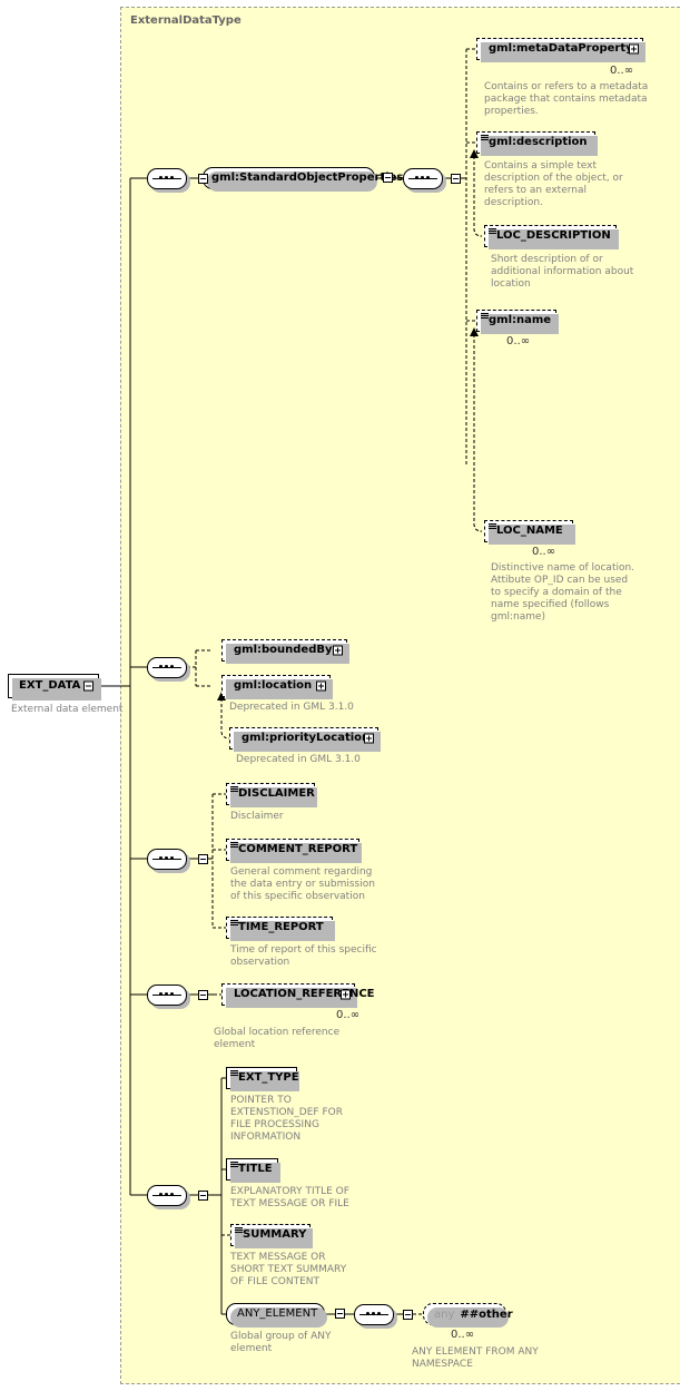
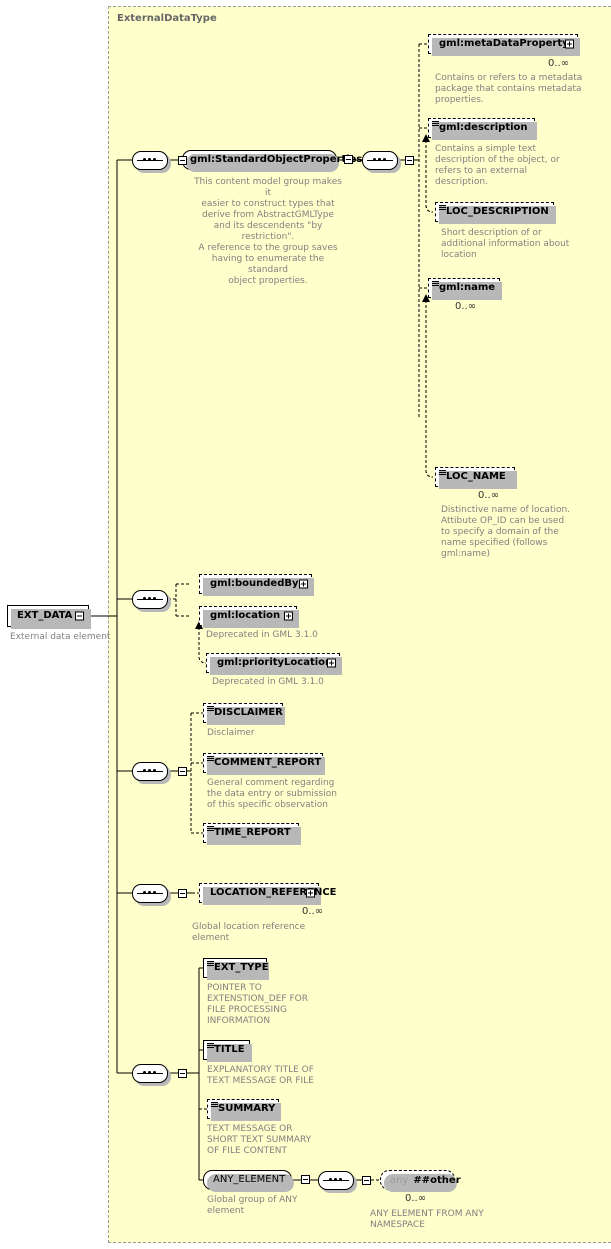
  ExternalDataType
  EXT_DATA
  External data element
  gml:StandardObjectProperes
+ This content model group makes it
+ easier to construct types that
+ derive from AbstractGMLType
+ and its descendents "by restriction".
+ A reference to the group saves
+ having to enumerate the standard
+ object properties.
  gml:metaDataPropert
  0..∞
  Contains or refers to a metadata
  package that contains metadata
  properties.
  gml:description
  Contains a simple text
  description of the object, or
  refers to an external
  description.
  LOC_DESCRIPTION
  Short description of or
  additional information about
  location
  gml:name
  0..∞
  LOC_NAME
  0..∞
  Distinctive name of location.
  Attibute OP_ID can be used
  to specify a domain of the
  name specified (follows
  gml:name)
  gml:boundedBy
  gml:location
  Deprecated in GML 3.1.0
  gml:priorityLocatio
  Deprecated in GML 3.1.0
  DISCLAIMER
  Disclaimer
  COMMENT_REPORT
  General comment regarding
  the data entry or submission
  of this specific observation
  TIME_REPORT
- Time of report of this specific
- observation
  LOCATION_REFERNCE
  0..∞
  Global location reference
  element
  EXT_TYPE
  POINTER TO
  EXTENSTION_DEF FOR
  FILE PROCESSING
  INFORMATION
  TITLE
  EXPLANATORY TITLE OF
  TEXT MESSAGE OR FILE
  SUMMARY
  TEXT MESSAGE OR
  SHORT TEXT SUMMARY
  OF FILE CONTENT
  ANY_ELEMENT
  Global group of ANY
  element
  any
  ##other
  0..∞
  ANY ELEMENT FROM ANY
  NAMESPACE
